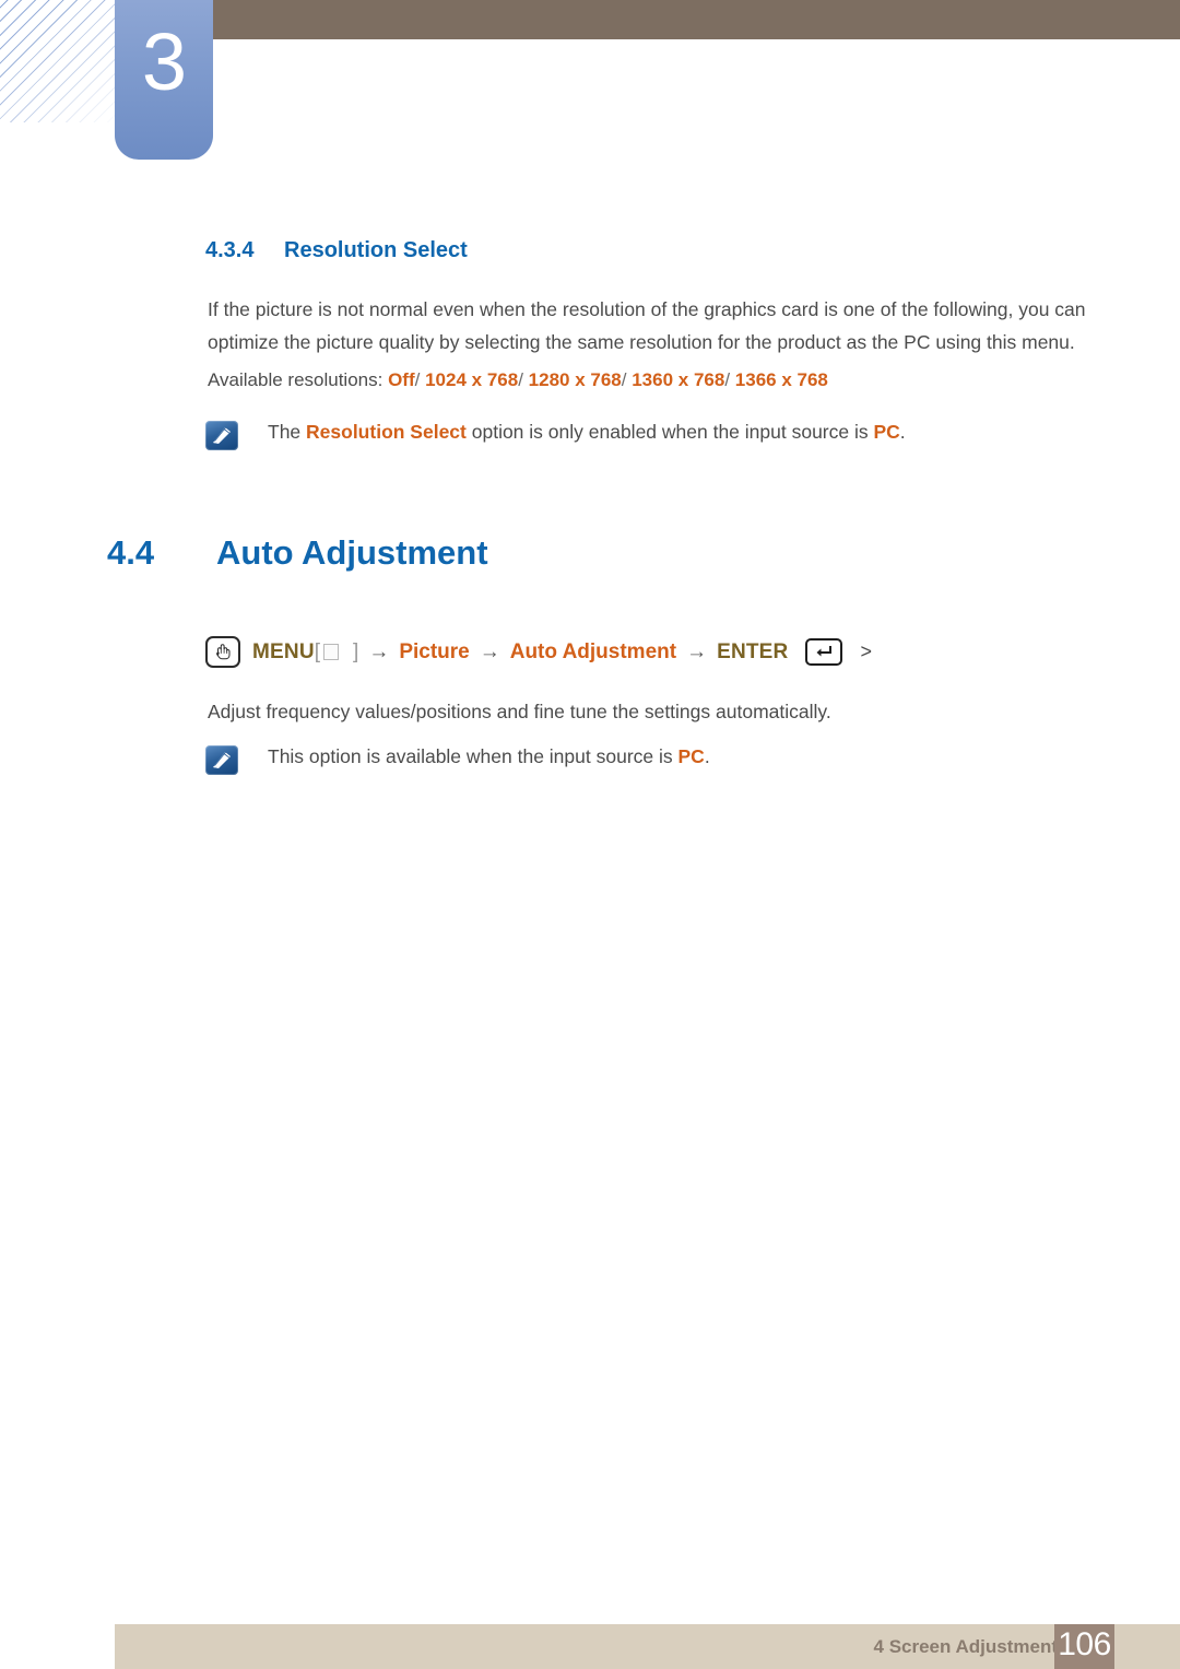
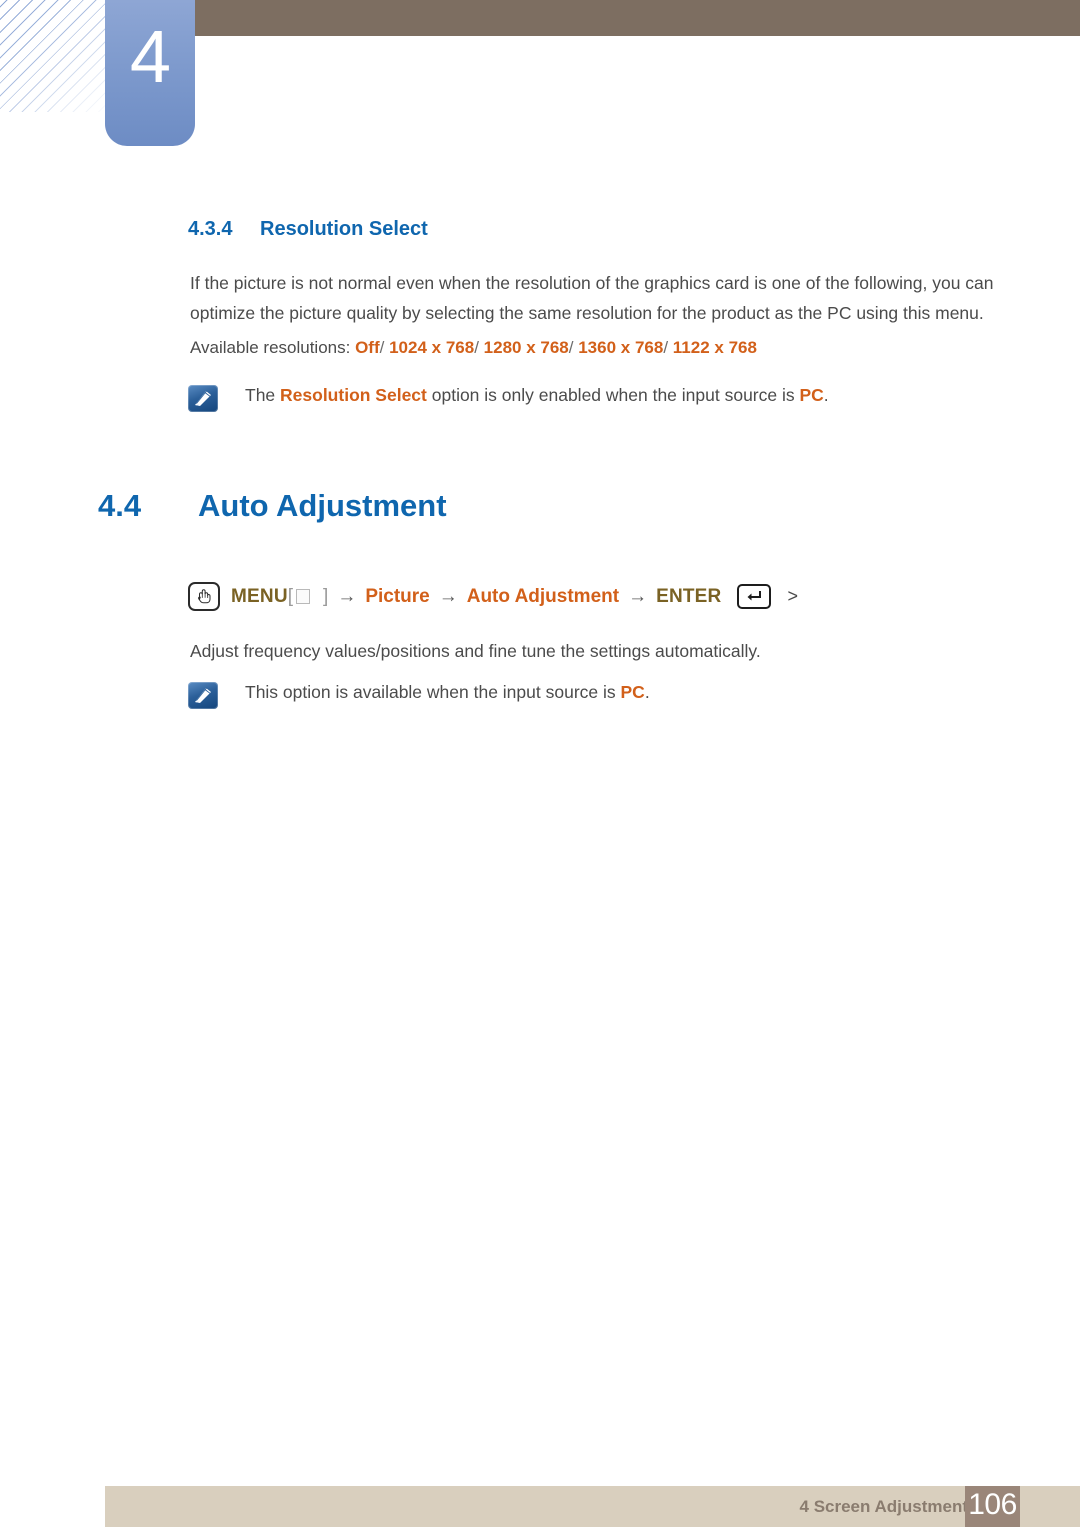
- 3
+ 4
  4.3.4 Resolution Select
  If the picture is not normal even when the resolution of the graphics card is one of the following, you can optimize the picture quality by selecting the same resolution for the product as the PC using this menu.
- Available resolutions: Off/ 1024 x 768/ 1280 x 768/ 1360 x 768/ 1366 x 768
+ Available resolutions: Off/ 1024 x 768/ 1280 x 768/ 1360 x 768/ 1122 x 768
  The Resolution Select option is only enabled when the input source is PC.
  4.4 Auto Adjustment
  MENU
  [
  ]
  →
  Picture
  →
  Auto Adjustment
  →
  ENTER
  >
  Adjust frequency values/positions and fine tune the settings automatically.
  This option is available when the input source is PC.
  4 Screen Adjustmen
  106
